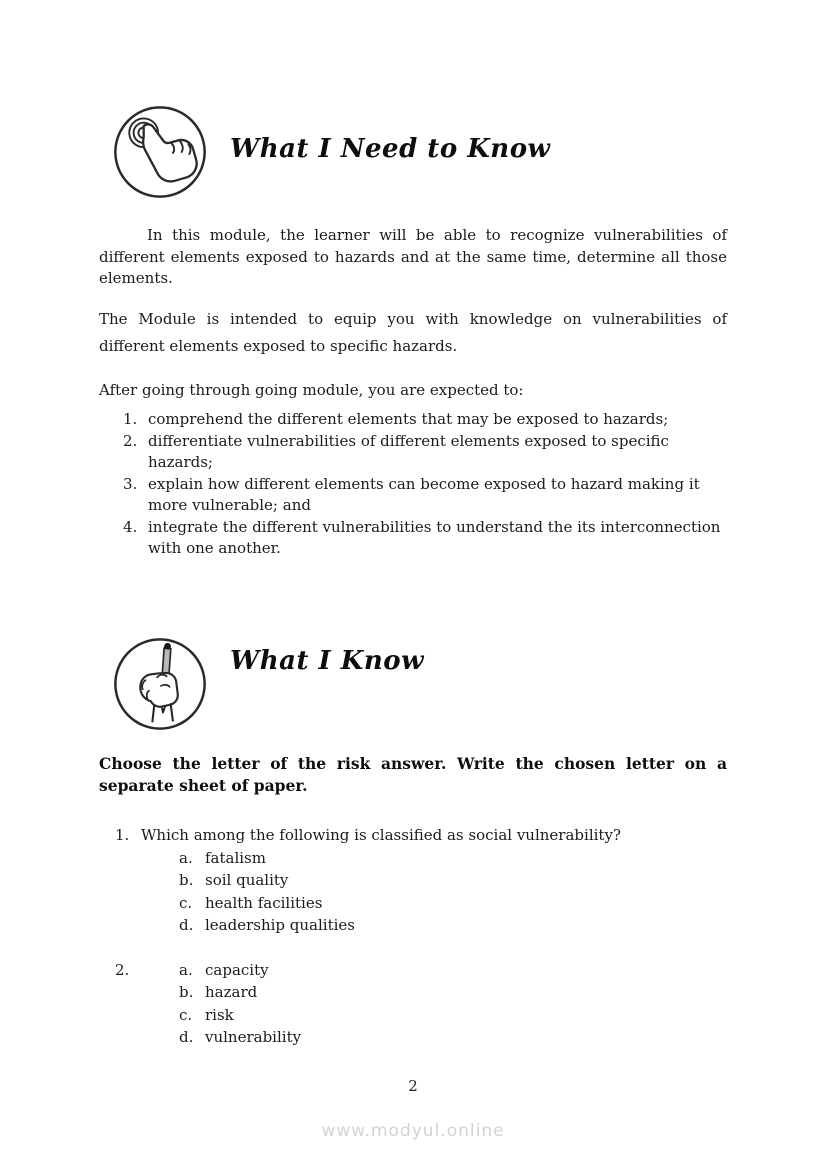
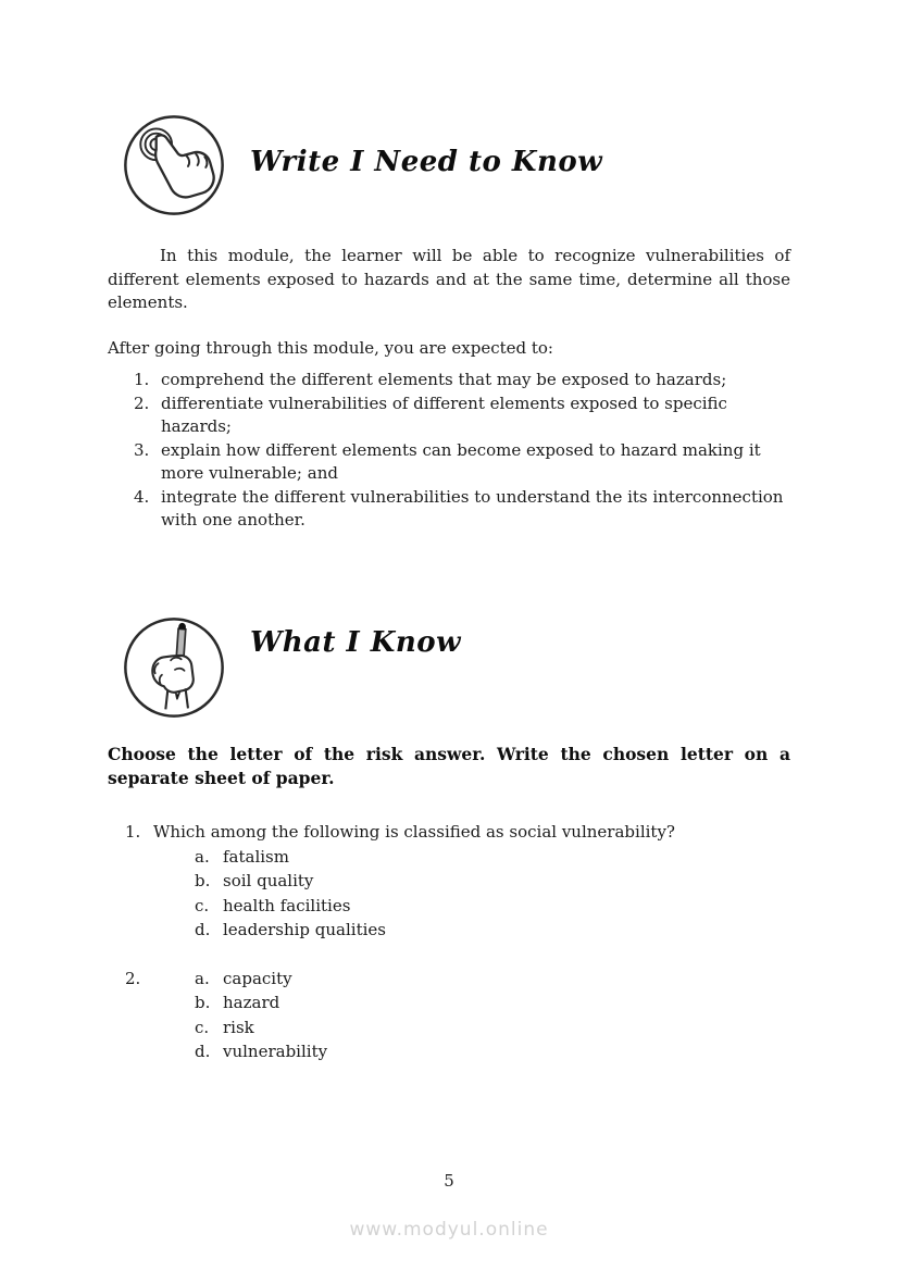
- What I Need to Know
+ Write I Need to Know
  In this module, the learner will be able to recognize vulnerabilities of different elements exposed to hazards and at the same time, determine all those elements.
- The Module is intended to equip you with knowledge on vulnerabilities of different elements exposed to specific hazards.
- After going through going module, you are expected to:
+ After going through this module, you are expected to:
  1.
  comprehend the different elements that may be exposed to hazards;
  2.
  differentiate vulnerabilities of different elements exposed to specific hazards;
  3.
  explain how different elements can become exposed to hazard making it more vulnerable; and
  4.
  integrate the different vulnerabilities to understand the its interconnection with one another.
  What I Know
  Choose the letter of the risk answer. Write the chosen letter on a separate sheet of paper.
  1.
  Which among the following is classified as social vulnerability?
  a.
  fatalism
  b.
  soil quality
  c.
  health facilities
  d.
  leadership qualities
  2.
  a.
  capacity
  b.
  hazard
  c.
  risk
  d.
  vulnerability
- 2
+ 5
  www.modyul.online
